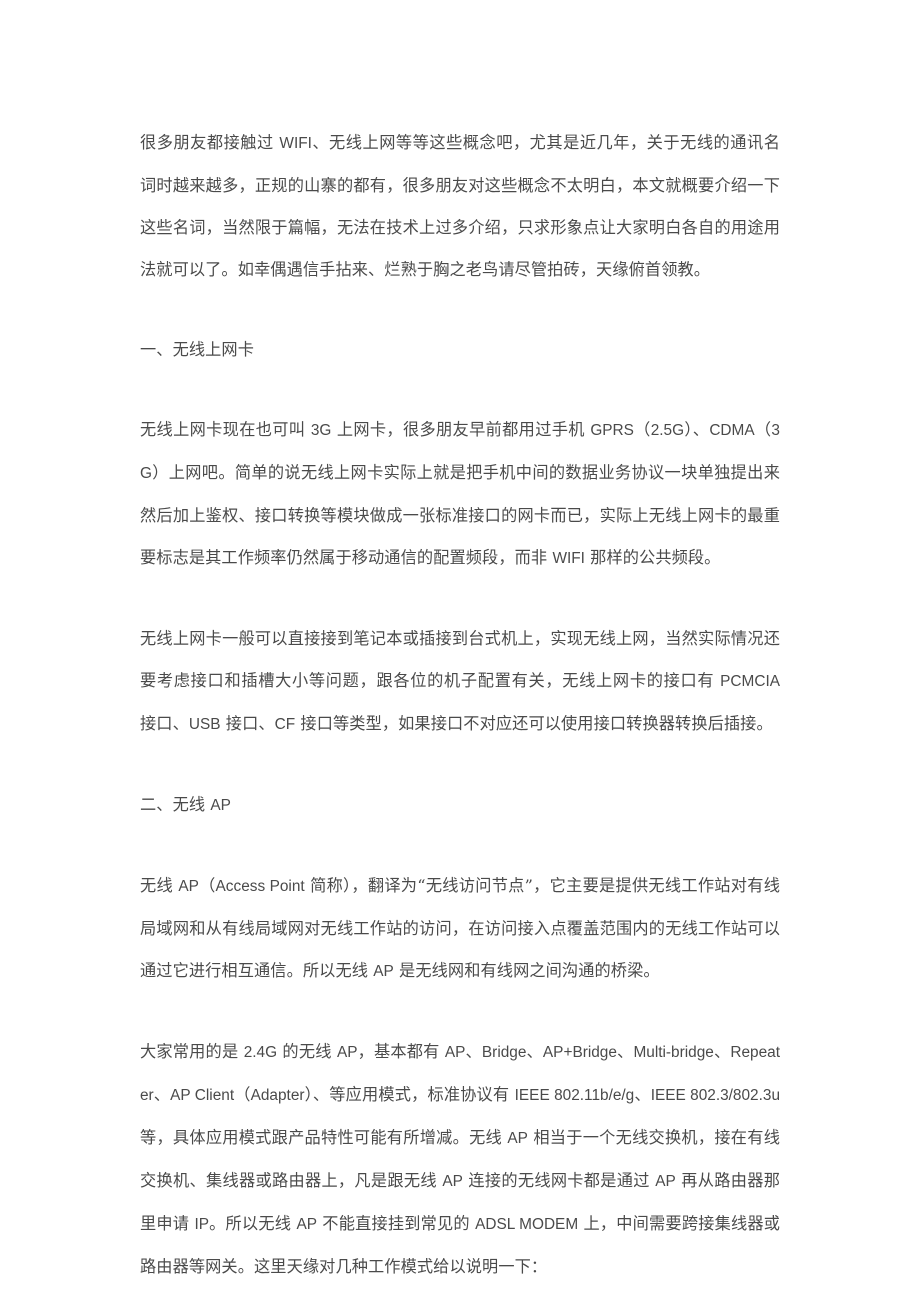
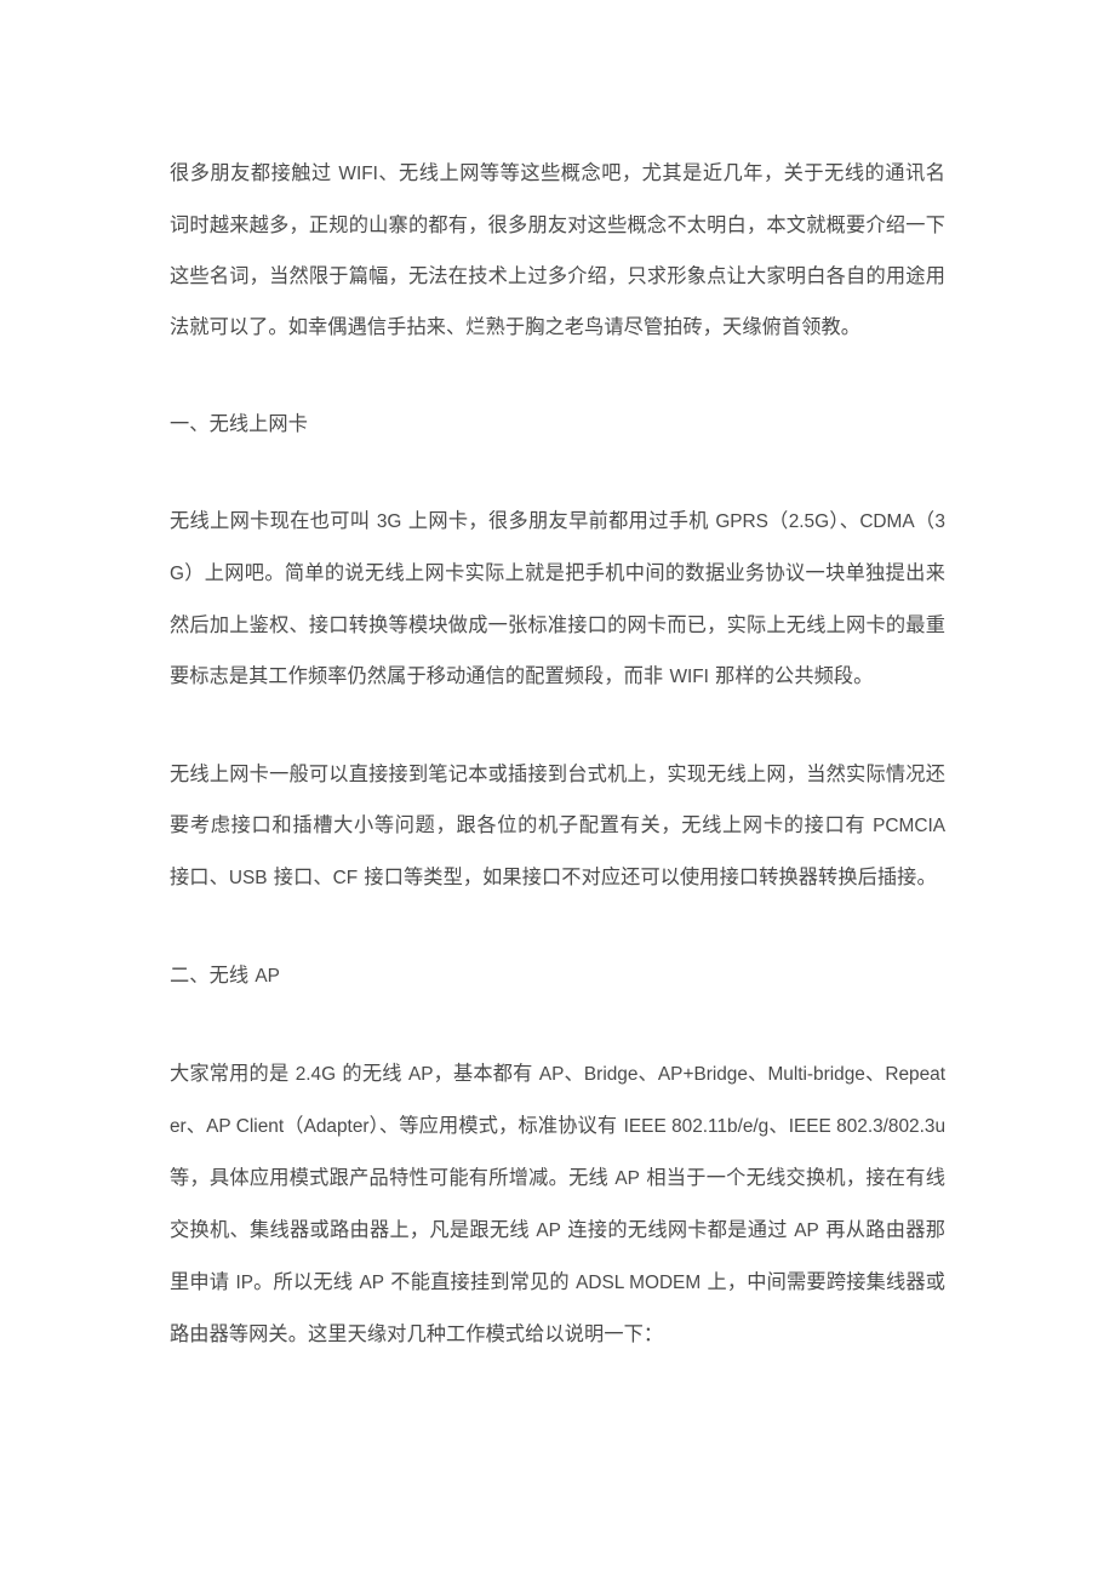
  很多朋友都接触过 WIFI、无线上网等等这些概念吧，尤其是近几年，关于无线的通讯名词时越来越多，正规的山寨的都有，很多朋友对这些概念不太明白，本文就概要介绍一下这些名词，当然限于篇幅，无法在技术上过多介绍，只求形象点让大家明白各自的用途用法就可以了。如幸偶遇信手拈来、烂熟于胸之老鸟请尽管拍砖，天缘俯首领教。
  一、无线上网卡
  无线上网卡现在也可叫 3G 上网卡，很多朋友早前都用过手机 GPRS（2.5G）、CDMA（3G）上网吧。简单的说无线上网卡实际上就是把手机中间的数据业务协议一块单独提出来然后加上鉴权、接口转换等模块做成一张标准接口的网卡而已，实际上无线上网卡的最重要标志是其工作频率仍然属于移动通信的配置频段，而非 WIFI 那样的公共频段。
  无线上网卡一般可以直接接到笔记本或插接到台式机上，实现无线上网，当然实际情况还要考虑接口和插槽大小等问题，跟各位的机子配置有关，无线上网卡的接口有 PCMCIA 接口、USB 接口、CF 接口等类型，如果接口不对应还可以使用接口转换器转换后插接。
  二、无线 AP
- 无线 AP（Access Point 简称），翻译为“无线访问节点”，它主要是提供无线工作站对有线局域网和从有线局域网对无线工作站的访问，在访问接入点覆盖范围内的无线工作站可以通过它进行相互通信。所以无线 AP 是无线网和有线网之间沟通的桥梁。
  大家常用的是 2.4G 的无线 AP，基本都有 AP、Bridge、AP+Bridge、Multi-bridge、Repeater、AP Client（Adapter）、等应用模式，标准协议有 IEEE 802.11b/e/g、IEEE 802.3/802.3u 等，具体应用模式跟产品特性可能有所增减。无线 AP 相当于一个无线交换机，接在有线交换机、集线器或路由器上，凡是跟无线 AP 连接的无线网卡都是通过 AP 再从路由器那里申请 IP。所以无线 AP 不能直接挂到常见的 ADSL MODEM 上，中间需要跨接集线器或路由器等网关。这里天缘对几种工作模式给以说明一下：
